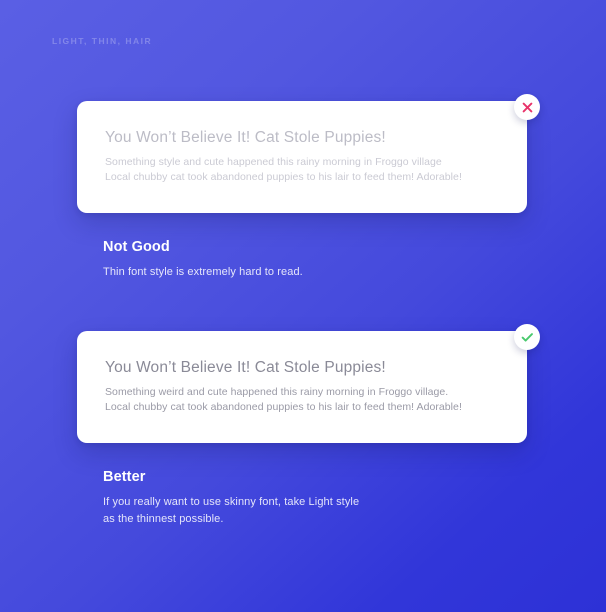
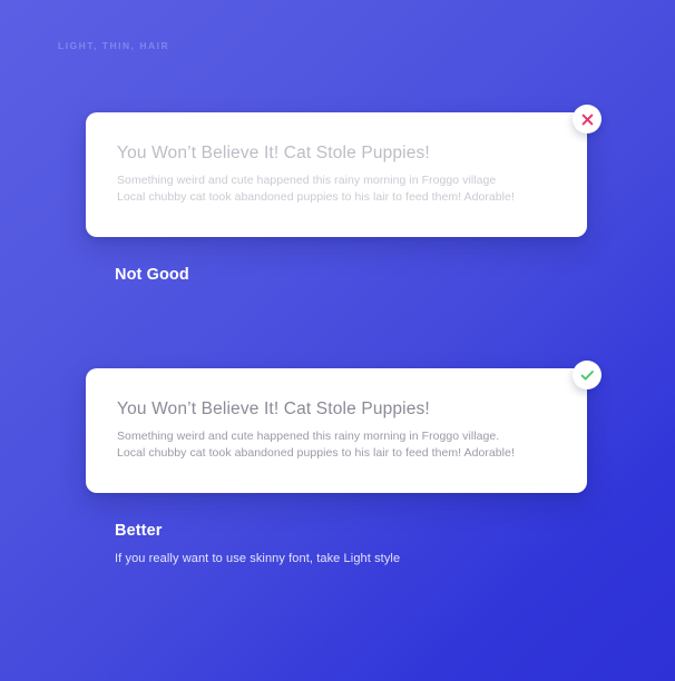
  LIGHT, THIN, HAIR
  You Won’t Believe It! Cat Stole Puppies!
- Something style and cute happened this rainy morning in Froggo village
+ Something weird and cute happened this rainy morning in Froggo village
  Local chubby cat took abandoned puppies to his lair to feed them! Adorable!
  Not Good
- Thin font style is extremely hard to read.
  You Won’t Believe It! Cat Stole Puppies!
  Something weird and cute happened this rainy morning in Froggo village.
  Local chubby cat took abandoned puppies to his lair to feed them! Adorable!
  Better
  If you really want to use skinny font, take Light style
- as the thinnest possible.
